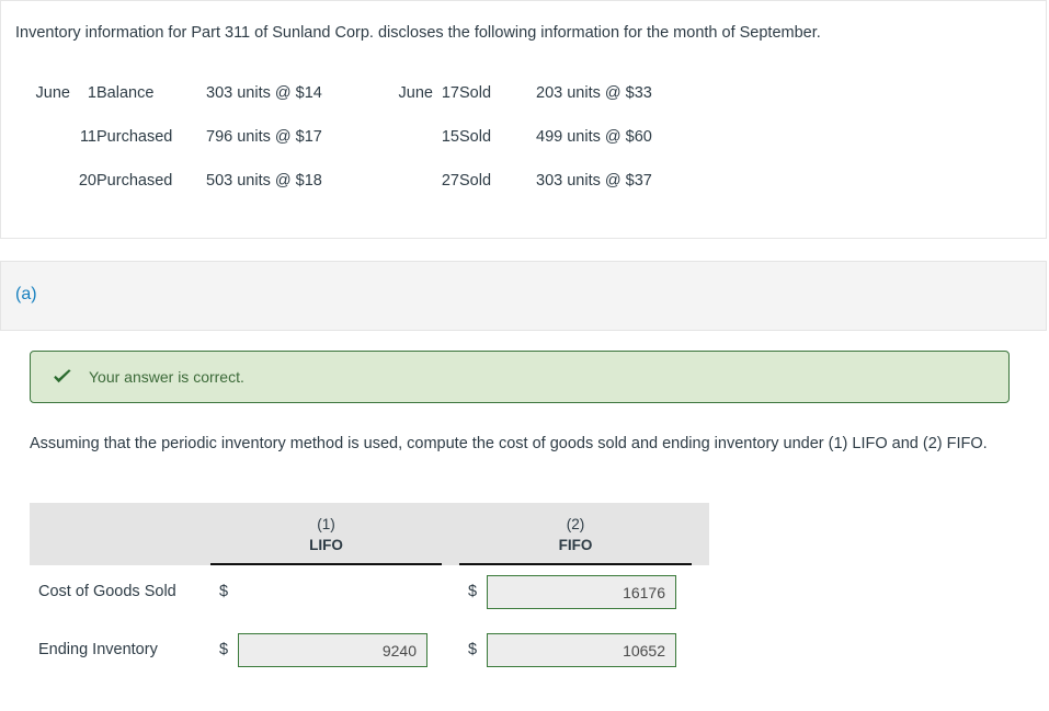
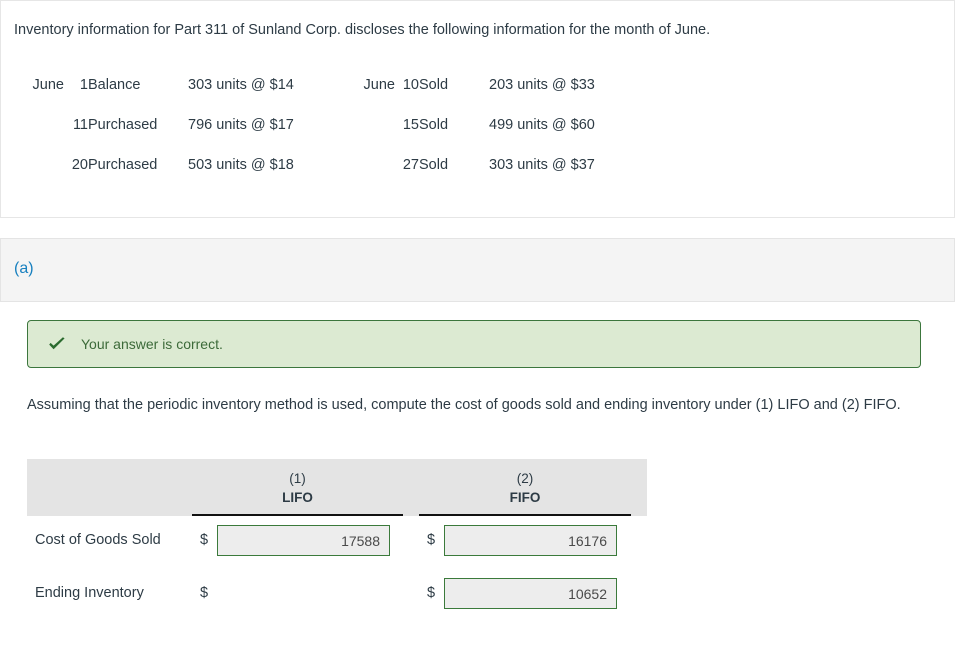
- Inventory information for Part 311 of Sunland Corp. discloses the following information for the month of September.
+ Inventory information for Part 311 of Sunland Corp. discloses the following information for the month of June.
- June	1	Balance	303 units @ $14	June	17	Sold	203 units @ $33
+ June	1	Balance	303 units @ $14	June	10	Sold	203 units @ $33
  	11	Purchased	796 units @ $17		15	Sold	499 units @ $60
  	20	Purchased	503 units @ $18		27	Sold	303 units @ $37
  (a)
  Your answer is correct.
  Assuming that the periodic inventory method is used, compute the cost of goods sold and ending inventory under (1) LIFO and (2) FIFO.
  (1)
  LIFO
  (2)
  FIFO
  Cost of Goods Sold
  $
+ 17588
  $
  16176
  Ending Inventory
  $
- 9240
  $
  10652
